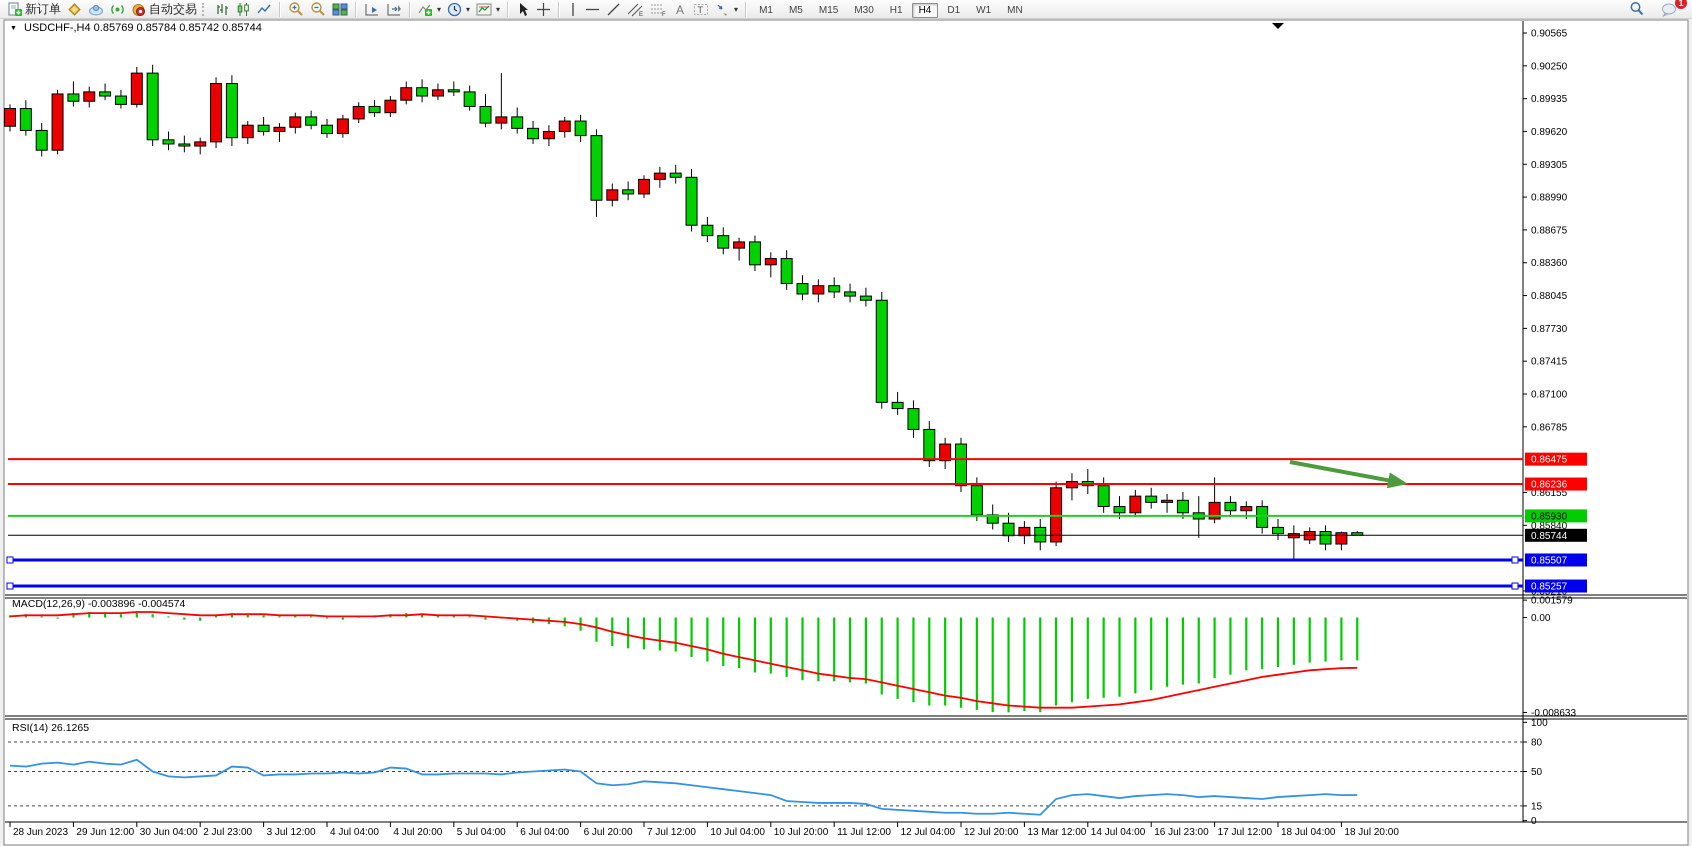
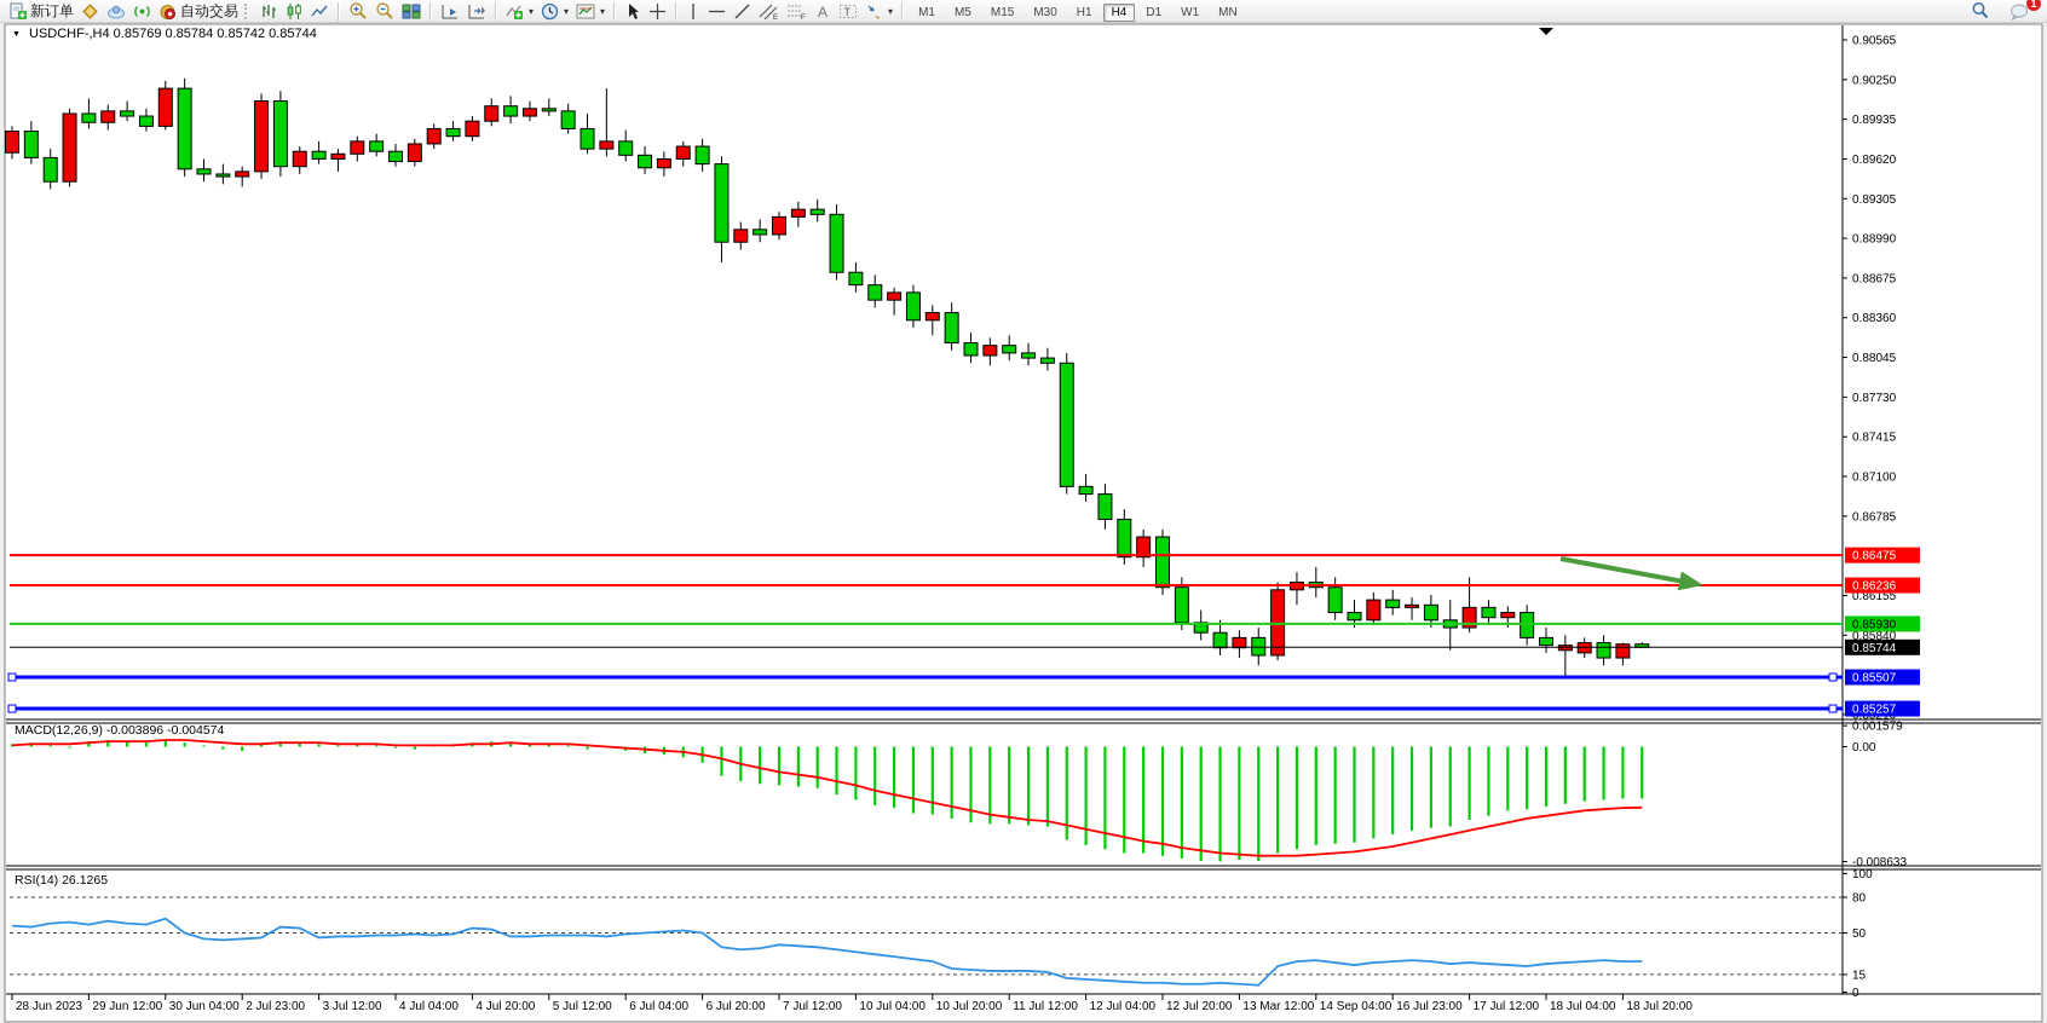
  新订单
  自动交易
  ▾
  ▾
  ▾
  A
  T
  ▾
  M1 M5 M15 M30 H1 H4 D1 W1 MN
  1
  0.90565
  0.90250
  0.89935
  0.89620
  0.89305
  0.88990
  0.88675
  0.88360
  0.88045
  0.87730
  0.87415
  0.87100
  0.86785
  0.86155
  0.85840
  0.001579
  0.00
  -0.008633
  100
  80
  50
  15
  0
  28 Jun 2023
  29 Jun 12:00
  30 Jun 04:00
  2 Jul 23:00
  3 Jul 12:00
  4 Jul 04:00
  4 Jul 20:00
- 5 Jul 04:00
+ 5 Jul 12:00
  6 Jul 04:00
  6 Jul 20:00
  7 Jul 12:00
  10 Jul 04:00
  10 Jul 20:00
  11 Jul 12:00
  12 Jul 04:00
  12 Jul 20:00
  13 Mar 12:00
- 14 Jul 04:00
+ 14 Sep 04:00
  16 Jul 23:00
  17 Jul 12:00
  18 Jul 04:00
  18 Jul 20:00
  0.86475
  0.86236
  0.85930
  0.85744
  0.85507
  0.85257
  USDCHF-,H4 0.85769 0.85784 0.85742 0.85744
  MACD(12,26,9) -0.003896 -0.004574
  RSI(14) 26.1265
